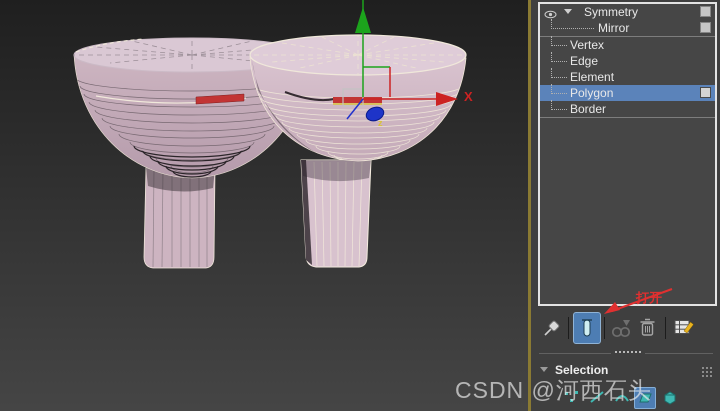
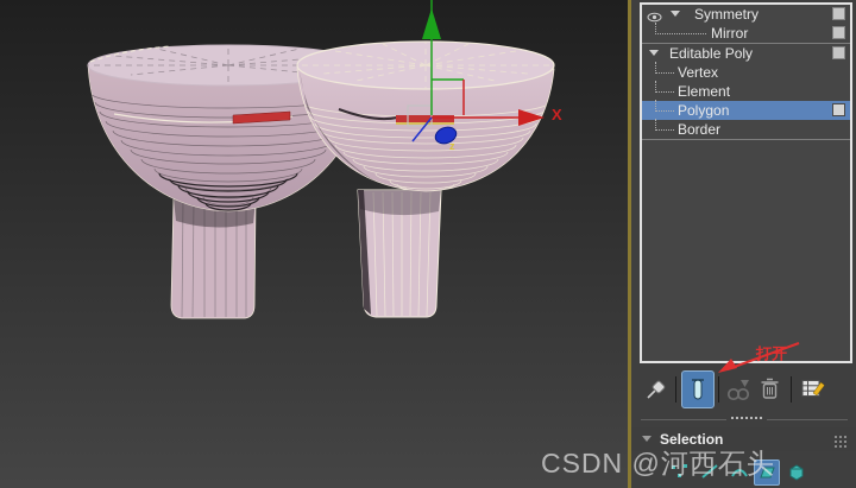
  X
  z
  Symmetry
  Mirror
+ Editable Poly
  Vertex
- Edge
  Element
  Polygon
  Border
  Selection
  打开
  CSDN @河西石头
